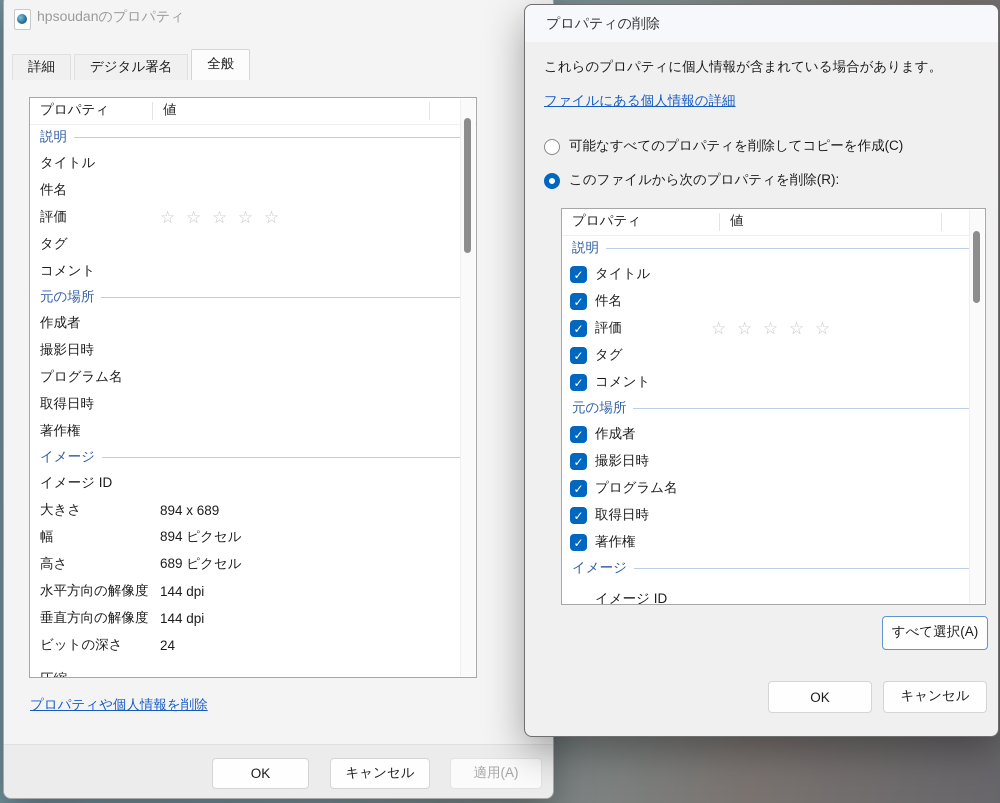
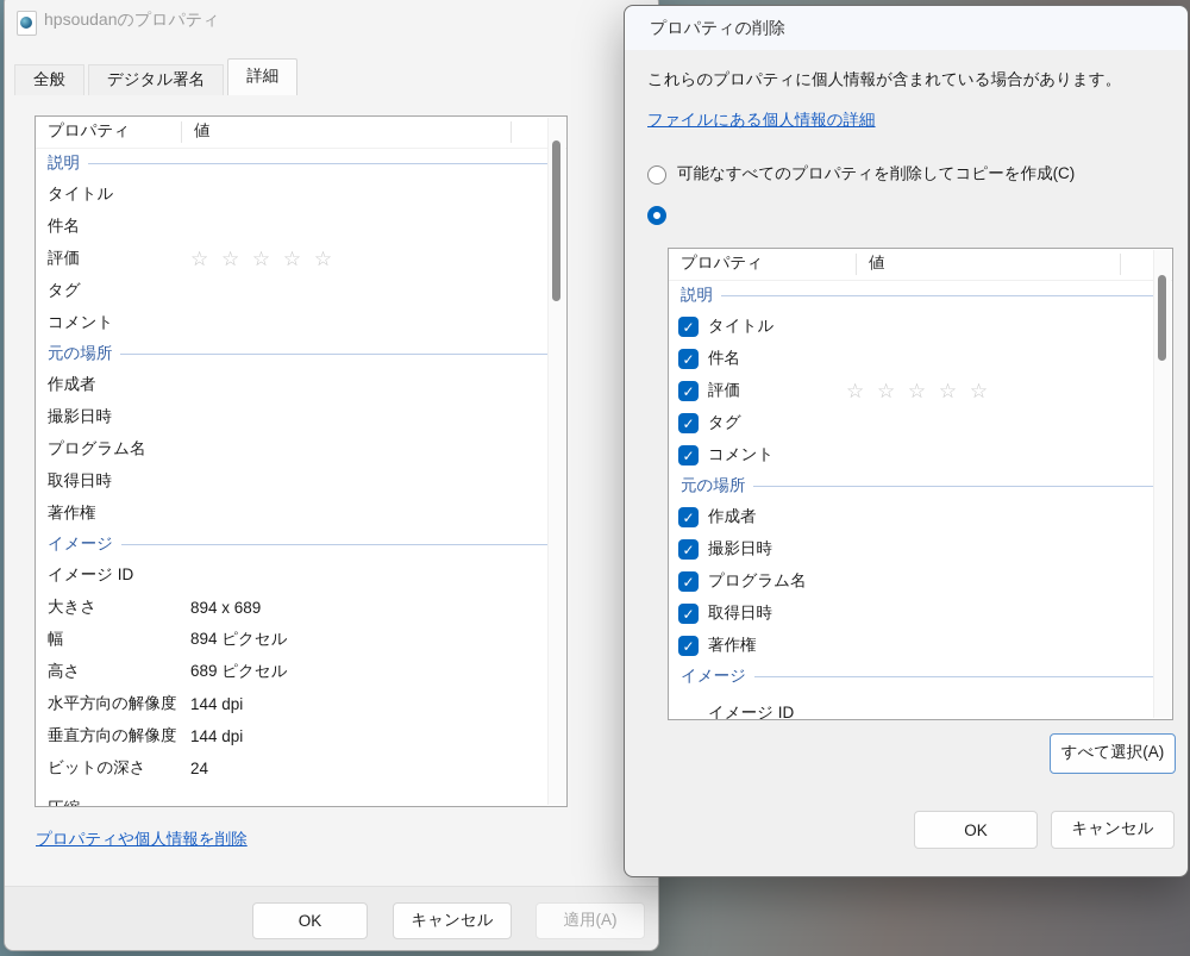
  hpsoudanのプロパティ
- 詳細
+ 全般
  デジタル署名
- 全般
+ 詳細
  プロパティ
  値
  説明
  タイトル
  件名
  評価
  ☆ ☆ ☆ ☆ ☆
  タグ
  コメント
  元の場所
  作成者
  撮影日時
  プログラム名
  取得日時
  著作権
  イメージ
  イメージ ID
  大きさ
  894 x 689
  幅
  894 ピクセル
  高さ
  689 ピクセル
  水平方向の解像度
  144 dpi
  垂直方向の解像度
  144 dpi
  ビットの深さ
  24
  プロパティや個人情報を削除
  OK
  キャンセル
  適用(A)
  プロパティの削除
  これらのプロパティに個人情報が含まれている場合があります。
  ファイルにある個人情報の詳細
  可能なすべてのプロパティを削除してコピーを作成(C)
- このファイルから次のプロパティを削除(R):
  プロパティ
  値
  説明
  タイトル
  件名
  評価
  ☆ ☆ ☆ ☆ ☆
  タグ
  コメント
  元の場所
  作成者
  撮影日時
  プログラム名
  取得日時
  著作権
  イメージ
  イメージ ID
  すべて選択(A)
  OK
  キャンセル
